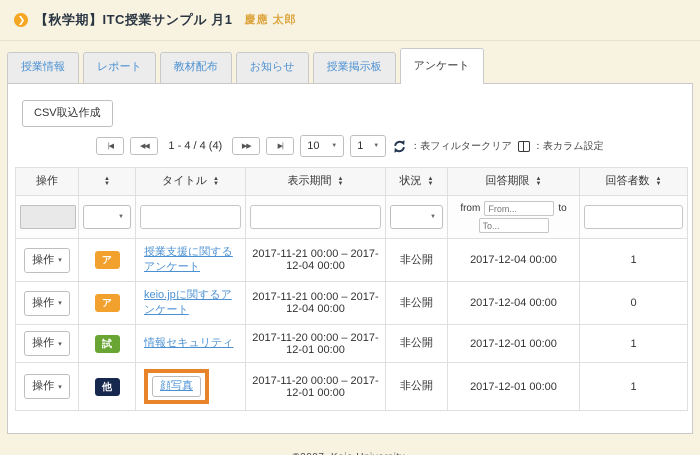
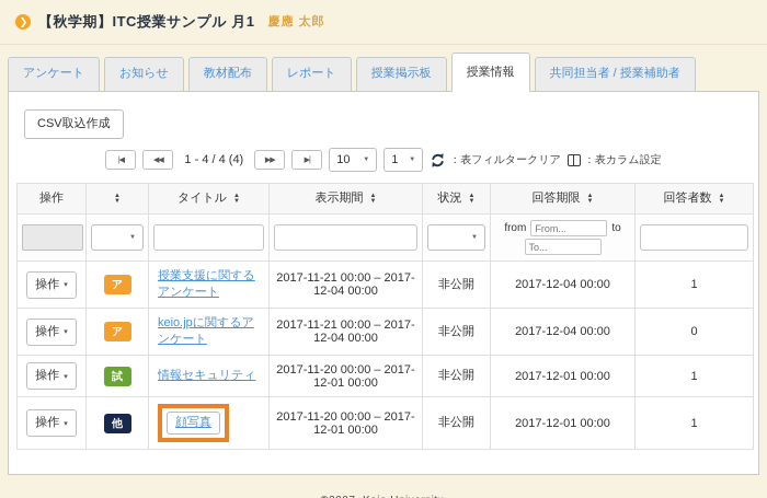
  ❯
  【秋学期】ITC授業サンプル 月1
  慶應 太郎
- 授業情報
+ アンケート
- レポート
+ お知らせ
  教材配布
- お知らせ
+ レポート
  授業掲示板
- アンケート
+ 授業情報
+ 共同担当者 / 授業補助者
  CSV取込作成
  1 - 4 / 4 (4)
  10
  1
  ：表フィルタークリア
  ：表カラム設定
  					from From... to To...
  操作	ア	授業支援に関するアンケート	2017-11-21 00:00 – 2017-12-04 00:00	非公開	2017-12-04 00:00	1
  操作	ア	keio.jpに関するアンケート	2017-11-21 00:00 – 2017-12-04 00:00	非公開	2017-12-04 00:00	0
  操作	試	情報セキュリティ	2017-11-20 00:00 – 2017-12-01 00:00	非公開	2017-12-01 00:00	1
  操作	他	顔写真	2017-11-20 00:00 – 2017-12-01 00:00	非公開	2017-12-01 00:00	1
